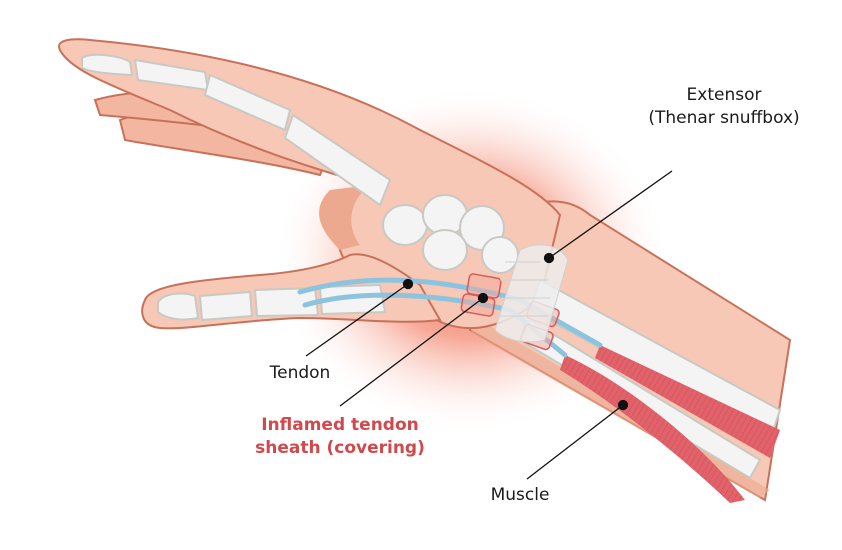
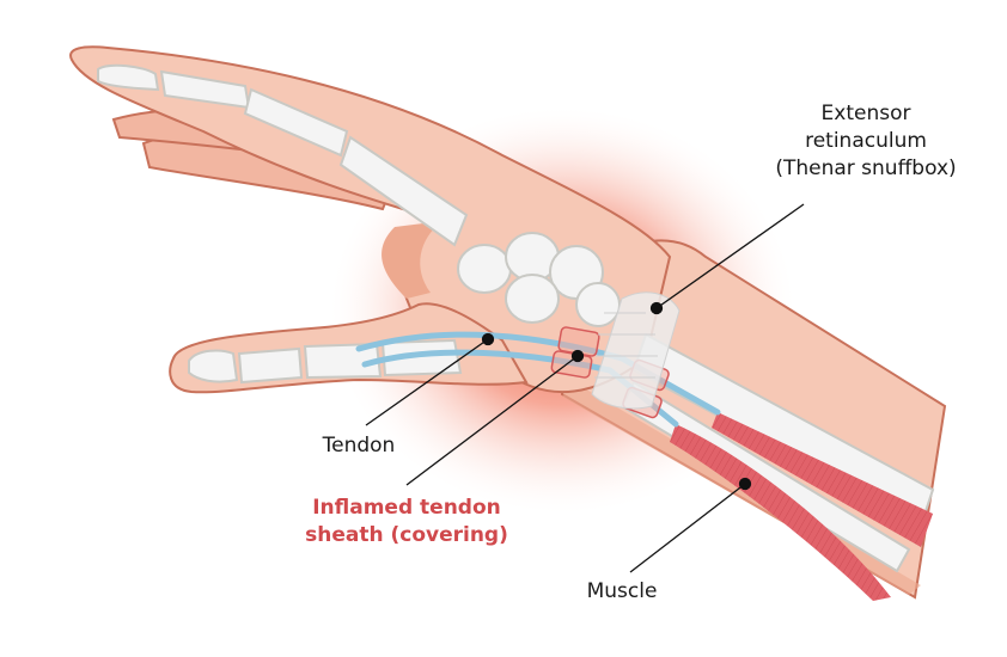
  Extensor
+ retinaculum
  (Thenar snuffbox)
  Tendon
  Inflamed tendon
  sheath (covering)
  Muscle
